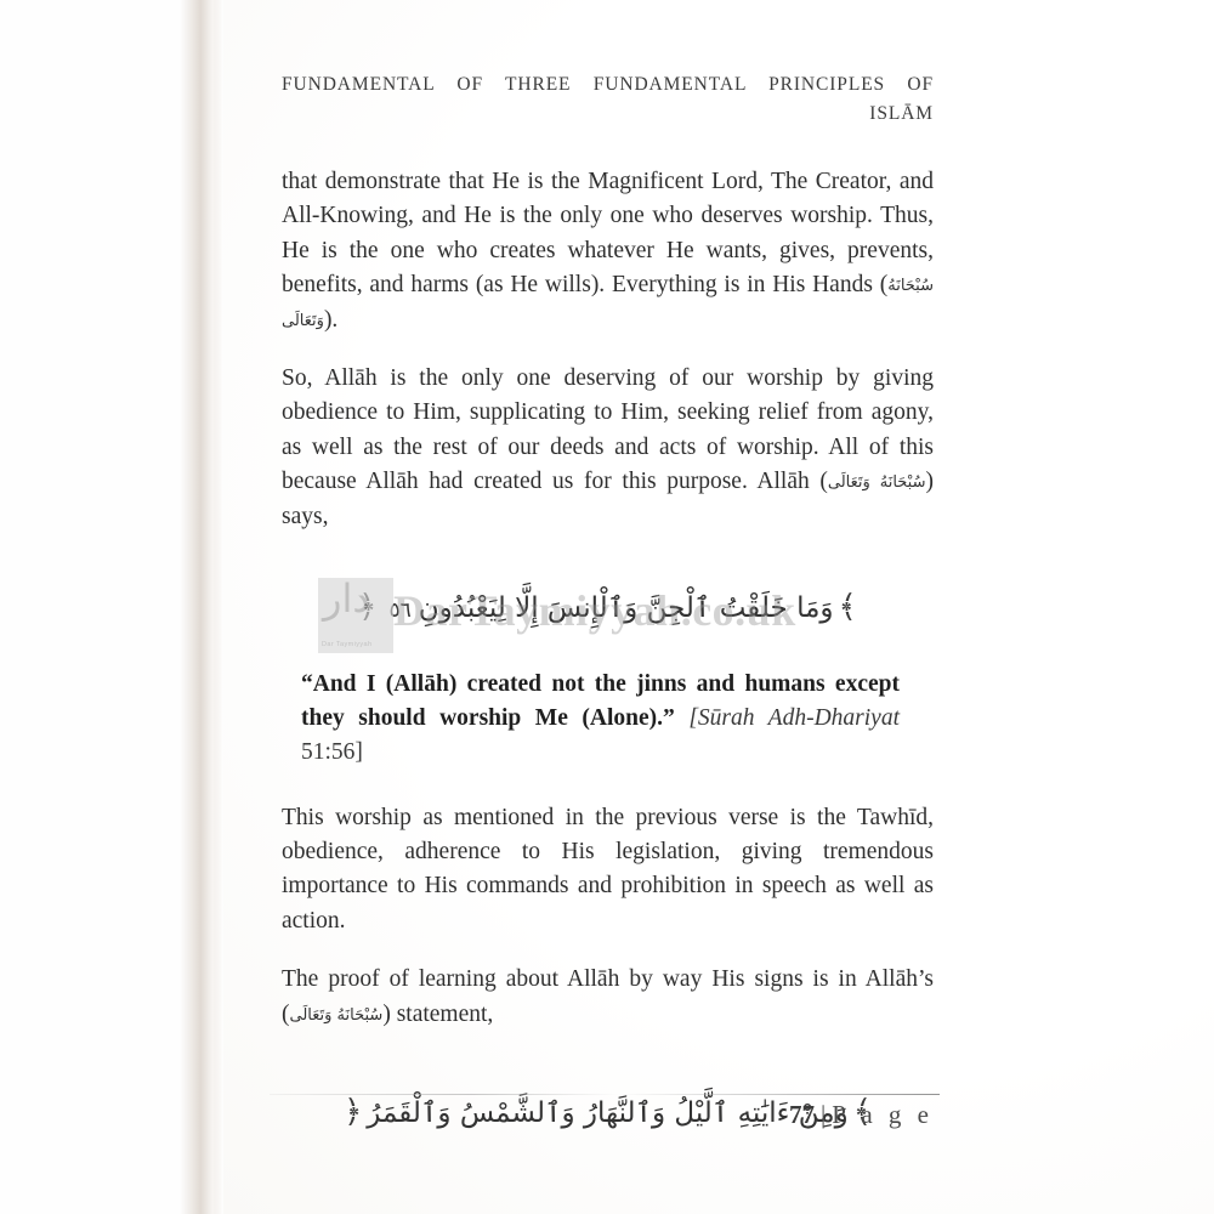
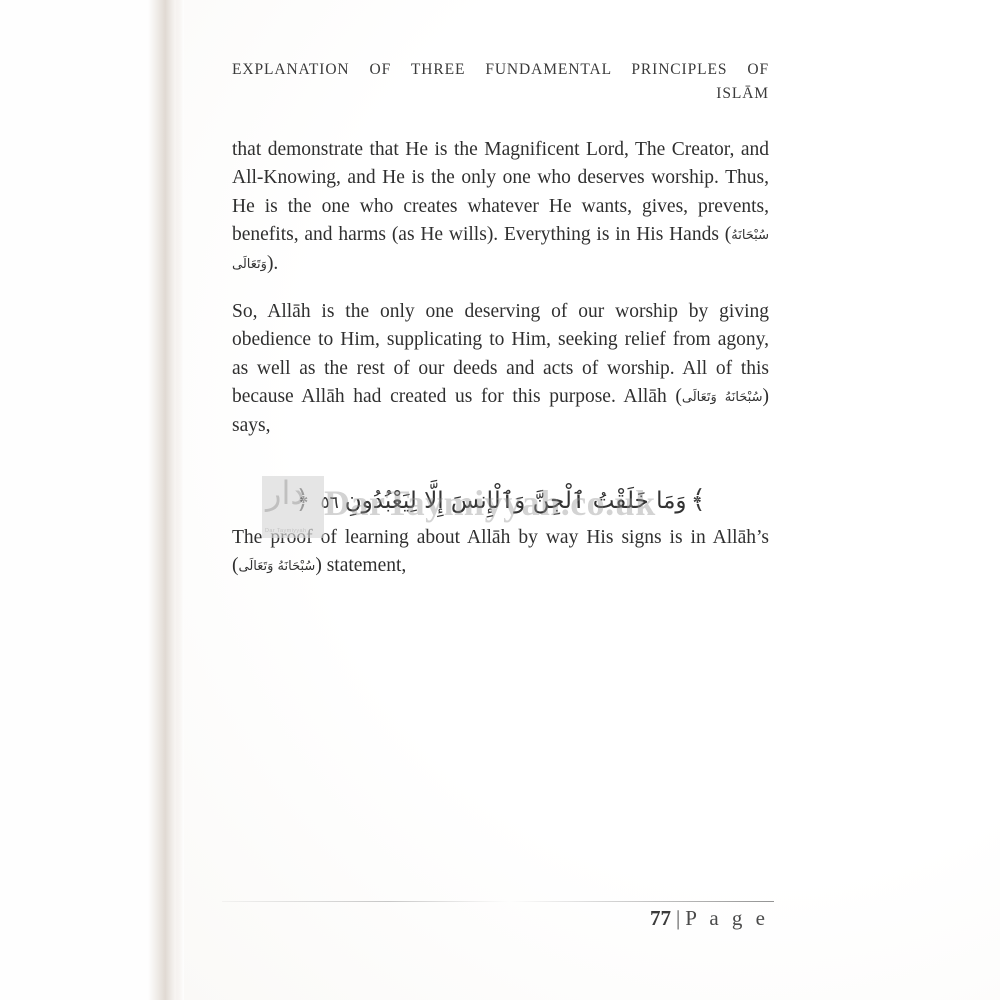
- FUNDAMENTAL OF THREE FUNDAMENTAL PRINCIPLES OF
+ EXPLANATION OF THREE FUNDAMENTAL PRINCIPLES OF
  ISLĀM
  that demonstrate that He is the Magnificent Lord, The Creator, and All-Knowing, and He is the only one who deserves worship. Thus, He is the one who creates whatever He wants, gives, prevents, benefits, and harms (as He wills). Everything is in His Hands ( سُبْحَانَهُ وَتَعَالَى ).
  So, Allāh is the only one deserving of our worship by giving obedience to Him, supplicating to Him, seeking relief from agony, as well as the rest of our deeds and acts of worship. All of this because Allāh had created us for this purpose. Allāh ( سُبْحَانَهُ وَتَعَالَى ) says,
  ﴾وَمَا خَلَقْتُ ٱلْجِنَّ وَٱلْإِنسَ إِلَّا لِيَعْبُدُونِ٥٦﴿
- “And I (Allāh) created not the jinns and humans except they should worship Me (Alone).” [Sūrah Adh-Dhariyat 51:56]
- This worship as mentioned in the previous verse is the Tawhīd, obedience, adherence to His legislation, giving tremendous importance to His commands and prohibition in speech as well as action.
  The proof of learning about Allāh by way His signs is in Allāh’s ( سُبْحَانَهُ وَتَعَالَى ) statement,
- ﴾وَمِنْ ءَايَٰتِهِ ٱلَّيْلُ وَٱلنَّهَارُ وَٱلشَّمْسُ وَٱلْقَمَرُ﴿
  دار
  DarTaymiyyah.co.uk
  77 | P a g e
